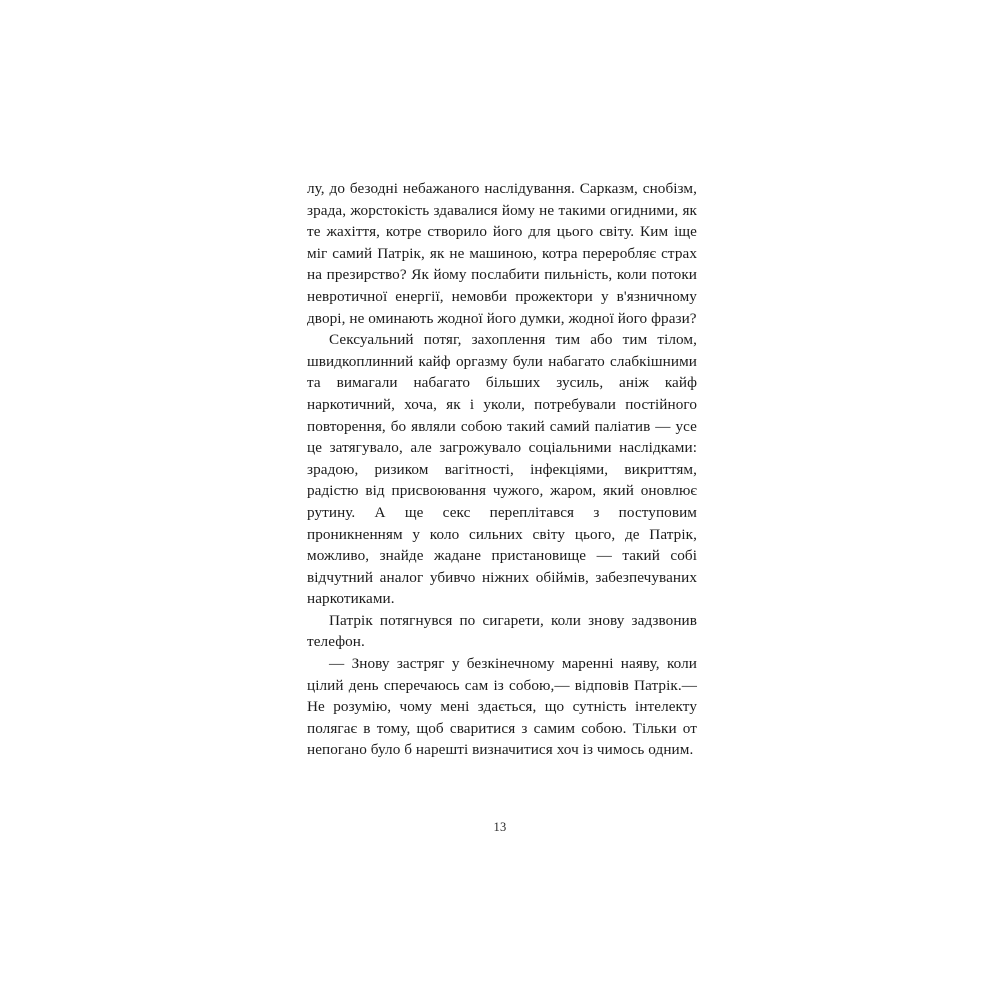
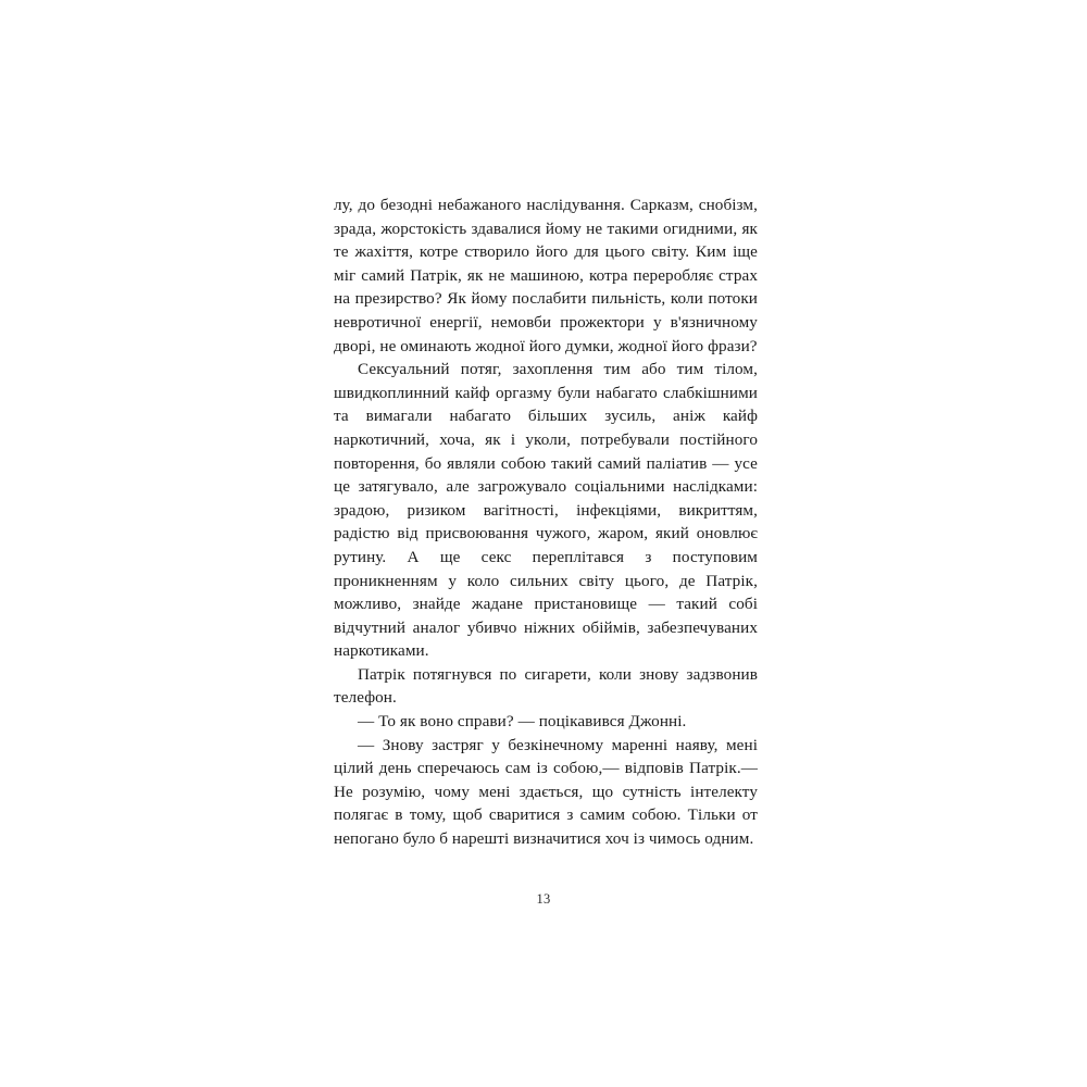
  лу, до безодні небажаного наслідування. Сарказм, снобізм, зрада, жорстокість здавалися йому не такими огидними, як те жахіття, котре створило його для цього світу. Ким іще міг самий Патрік, як не машиною, котра переробляє страх на презирство? Як йому послабити пильність, коли потоки невротичної енергії, немовби прожектори у в'язничному дворі, не оминають жодної його думки, жодної його фрази?
  Сексуальний потяг, захоплення тим або тим тілом, швидкоплинний кайф оргазму були набагато слабкішними та вимагали набагато більших зусиль, аніж кайф наркотичний, хоча, як і уколи, потребували постійного повторення, бо являли собою такий самий паліатив — усе це затягувало, але загрожувало соціальними наслідками: зрадою, ризиком вагітності, інфекціями, викриттям, радістю від присвоювання чужого, жаром, який оновлює рутину. А ще секс переплітався з поступовим проникненням у коло сильних світу цього, де Патрік, можливо, знайде жадане пристановище — такий собі відчутний аналог убивчо ніжних обіймів, забезпечуваних наркотиками.
  Патрік потягнувся по сигарети, коли знову задзвонив телефон.
+ — То як воно справи? — поцікавився Джонні.
- — Знову застряг у безкінечному маренні наяву, коли цілий день сперечаюсь сам із собою,— відповів Патрік.— Не розумію, чому мені здається, що сутність інтелекту полягає в тому, щоб сваритися з самим собою. Тільки от непогано було б нарешті визначитися хоч із чимось одним.
+ — Знову застряг у безкінечному маренні наяву, мені цілий день сперечаюсь сам із собою,— відповів Патрік.— Не розумію, чому мені здається, що сутність інтелекту полягає в тому, щоб сваритися з самим собою. Тільки от непогано було б нарешті визначитися хоч із чимось одним.
  13
